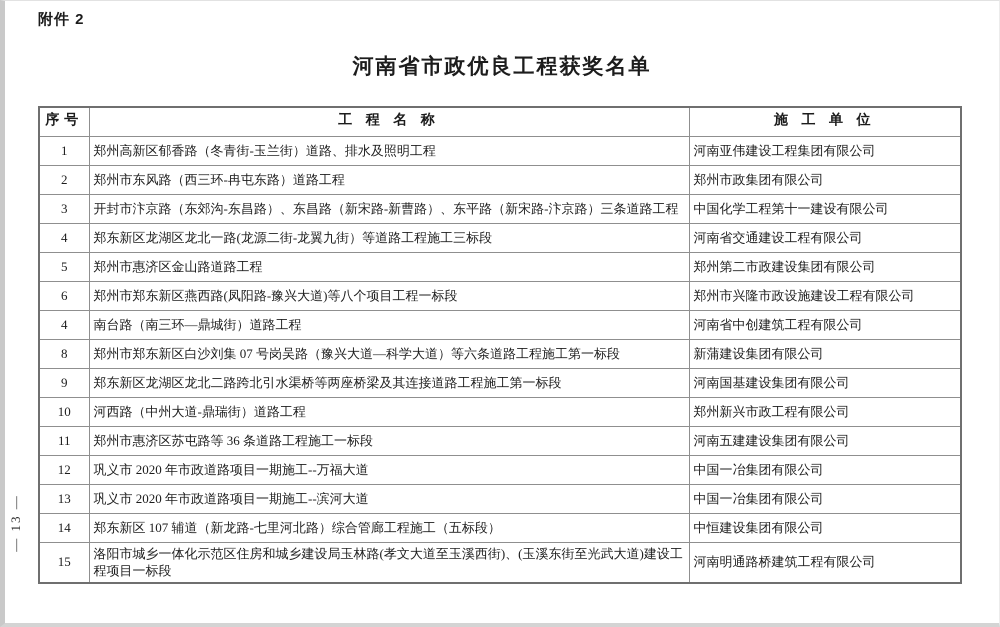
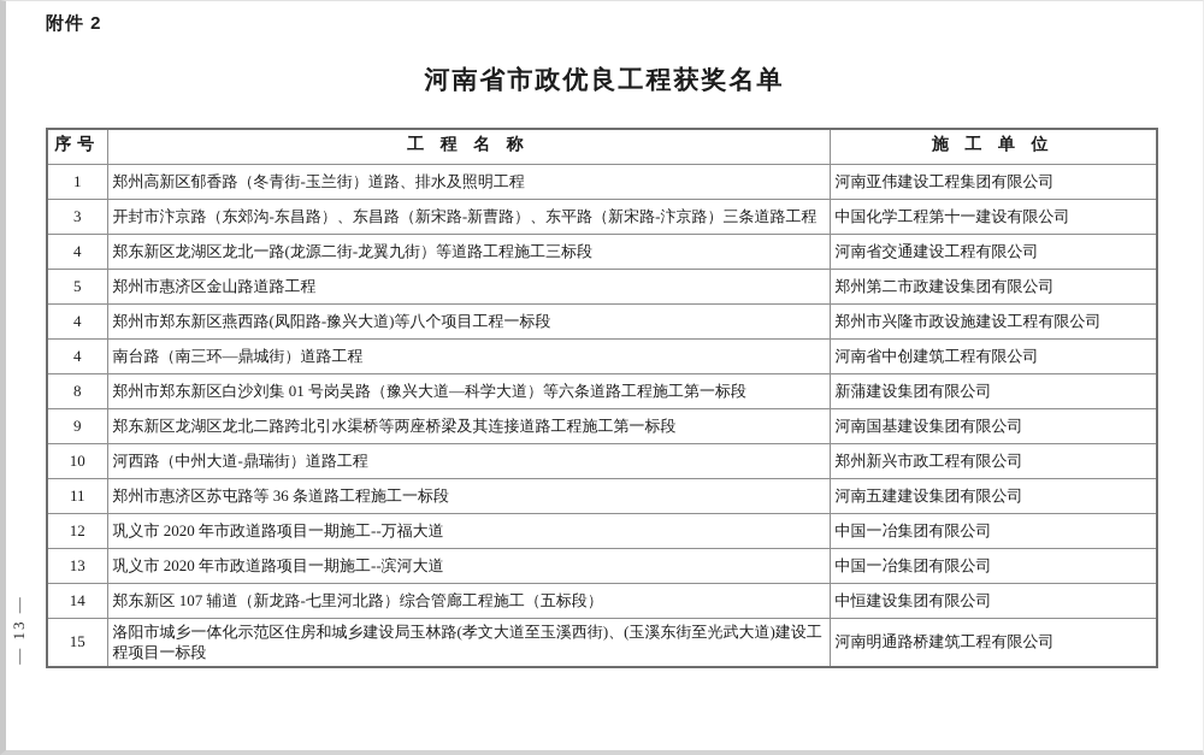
  附件 2
  河南省市政优良工程获奖名单
  序号	工 程 名 称	施 工 单 位
  1	郑州高新区郁香路（冬青街-玉兰街）道路、排水及照明工程	河南亚伟建设工程集团有限公司
- 2	郑州市东风路（西三环-冉屯东路）道路工程	郑州市政集团有限公司
  3	开封市汴京路（东郊沟-东昌路）、东昌路（新宋路-新曹路）、东平路（新宋路-汴京路）三条道路工程	中国化学工程第十一建设有限公司
  4	郑东新区龙湖区龙北一路(龙源二街-龙翼九街）等道路工程施工三标段	河南省交通建设工程有限公司
  5	郑州市惠济区金山路道路工程	郑州第二市政建设集团有限公司
- 6	郑州市郑东新区燕西路(凤阳路-豫兴大道)等八个项目工程一标段	郑州市兴隆市政设施建设工程有限公司
+ 4	郑州市郑东新区燕西路(凤阳路-豫兴大道)等八个项目工程一标段	郑州市兴隆市政设施建设工程有限公司
  4	南台路（南三环—鼎城街）道路工程	河南省中创建筑工程有限公司
- 8	郑州市郑东新区白沙刘集 07 号岗吴路（豫兴大道—科学大道）等六条道路工程施工第一标段	新蒲建设集团有限公司
+ 8	郑州市郑东新区白沙刘集 01 号岗吴路（豫兴大道—科学大道）等六条道路工程施工第一标段	新蒲建设集团有限公司
  9	郑东新区龙湖区龙北二路跨北引水渠桥等两座桥梁及其连接道路工程施工第一标段	河南国基建设集团有限公司
  10	河西路（中州大道-鼎瑞街）道路工程	郑州新兴市政工程有限公司
  11	郑州市惠济区苏屯路等 36 条道路工程施工一标段	河南五建建设集团有限公司
  12	巩义市 2020 年市政道路项目一期施工--万福大道	中国一冶集团有限公司
  13	巩义市 2020 年市政道路项目一期施工--滨河大道	中国一冶集团有限公司
  14	郑东新区 107 辅道（新龙路-七里河北路）综合管廊工程施工（五标段）	中恒建设集团有限公司
  15	洛阳市城乡一体化示范区住房和城乡建设局玉林路(孝文大道至玉溪西街)、(玉溪东街至光武大道)建设工程项目一标段	河南明通路桥建筑工程有限公司
